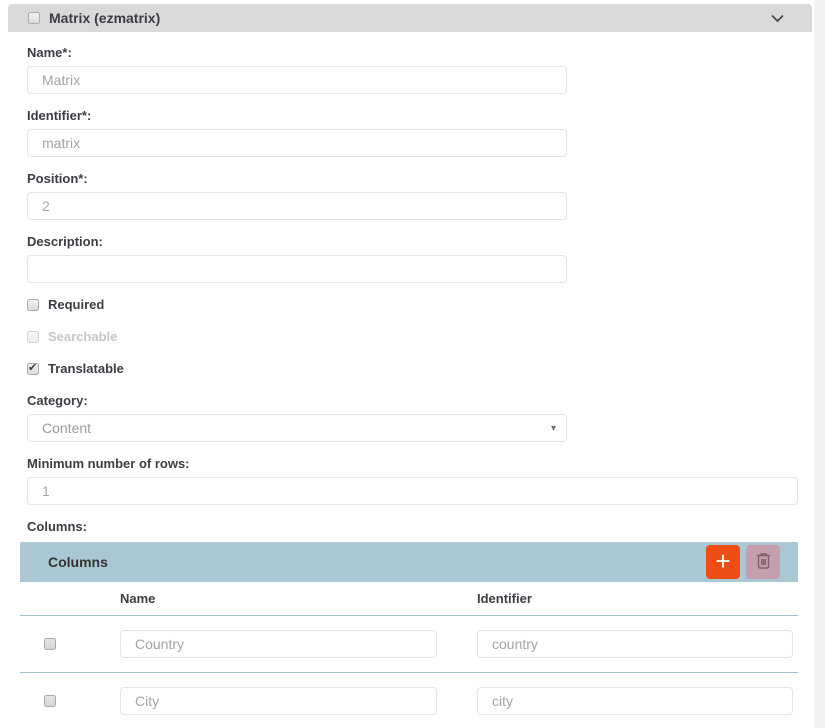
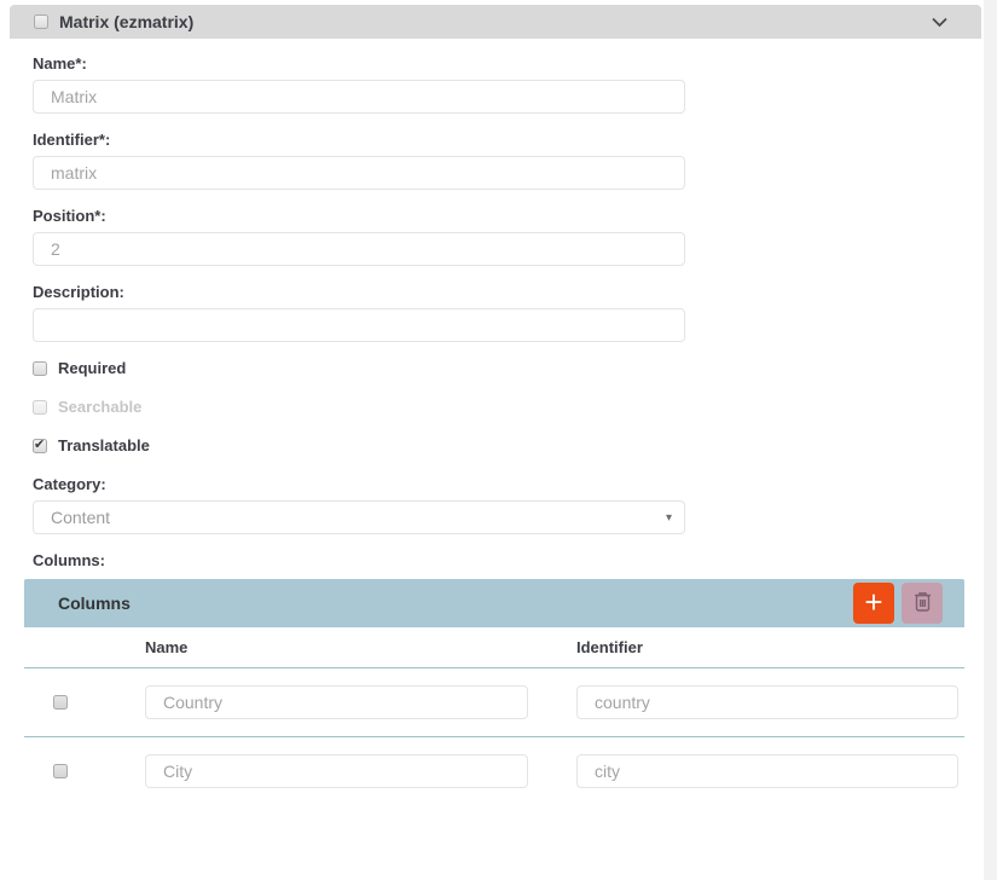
  Matrix (ezmatrix)
  Name*:
  Matrix
  Identifier*:
  matrix
  Position*:
  2
  Description:
  Required
  Searchable
  Translatable
  Category:
  Content
  ▾
- Minimum number of rows:
- 1
  Columns:
  Columns
  +
  Name
  Identifier
  Country
  country
  City
  city
